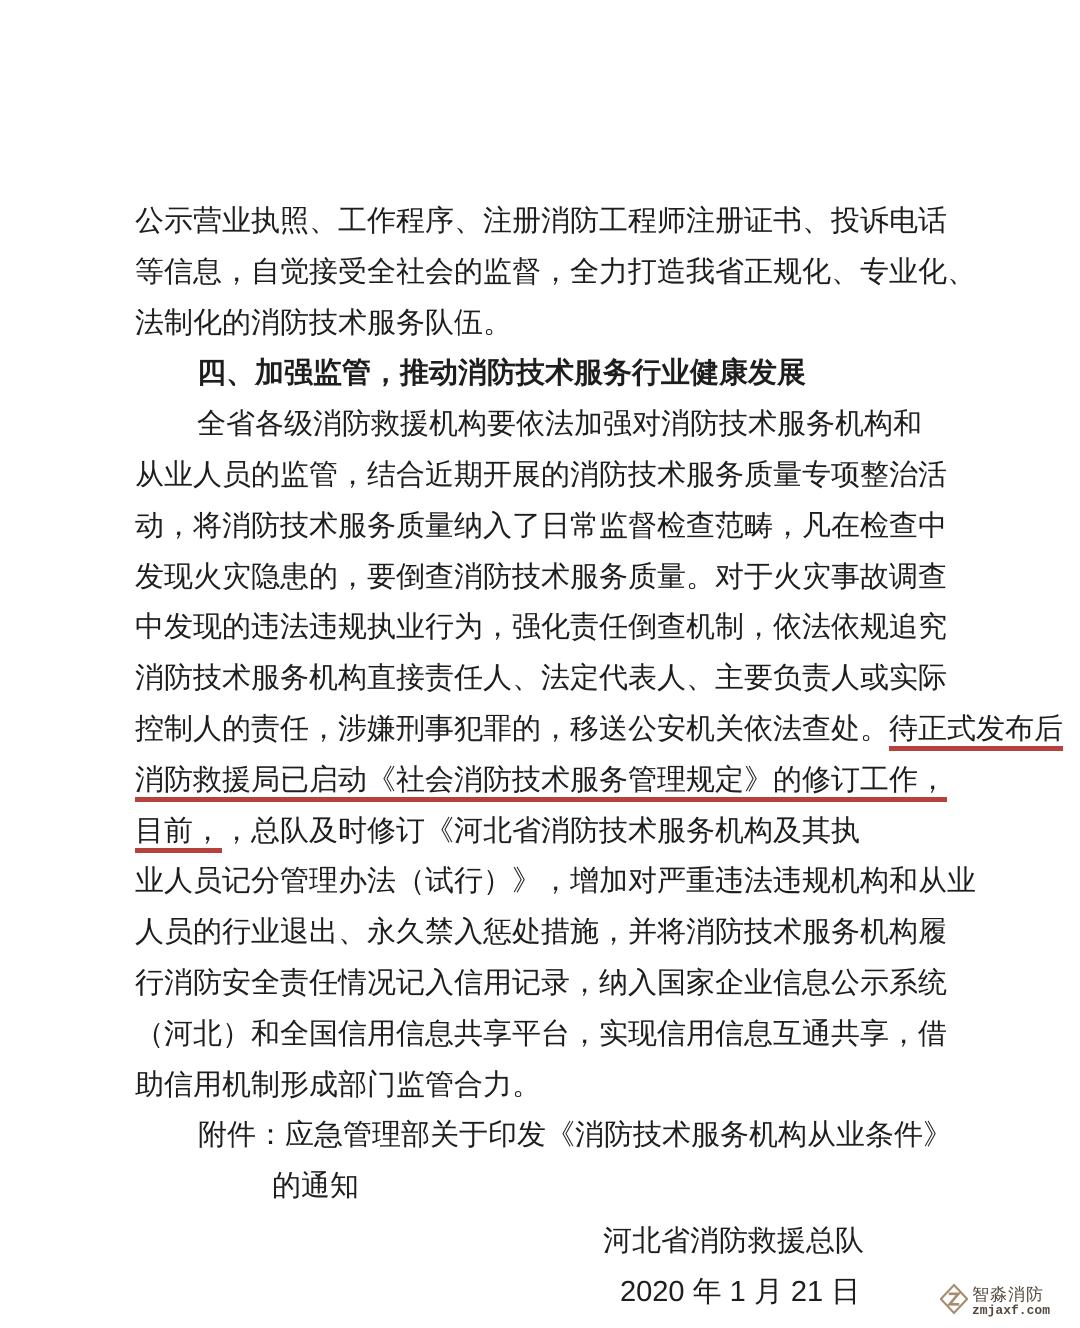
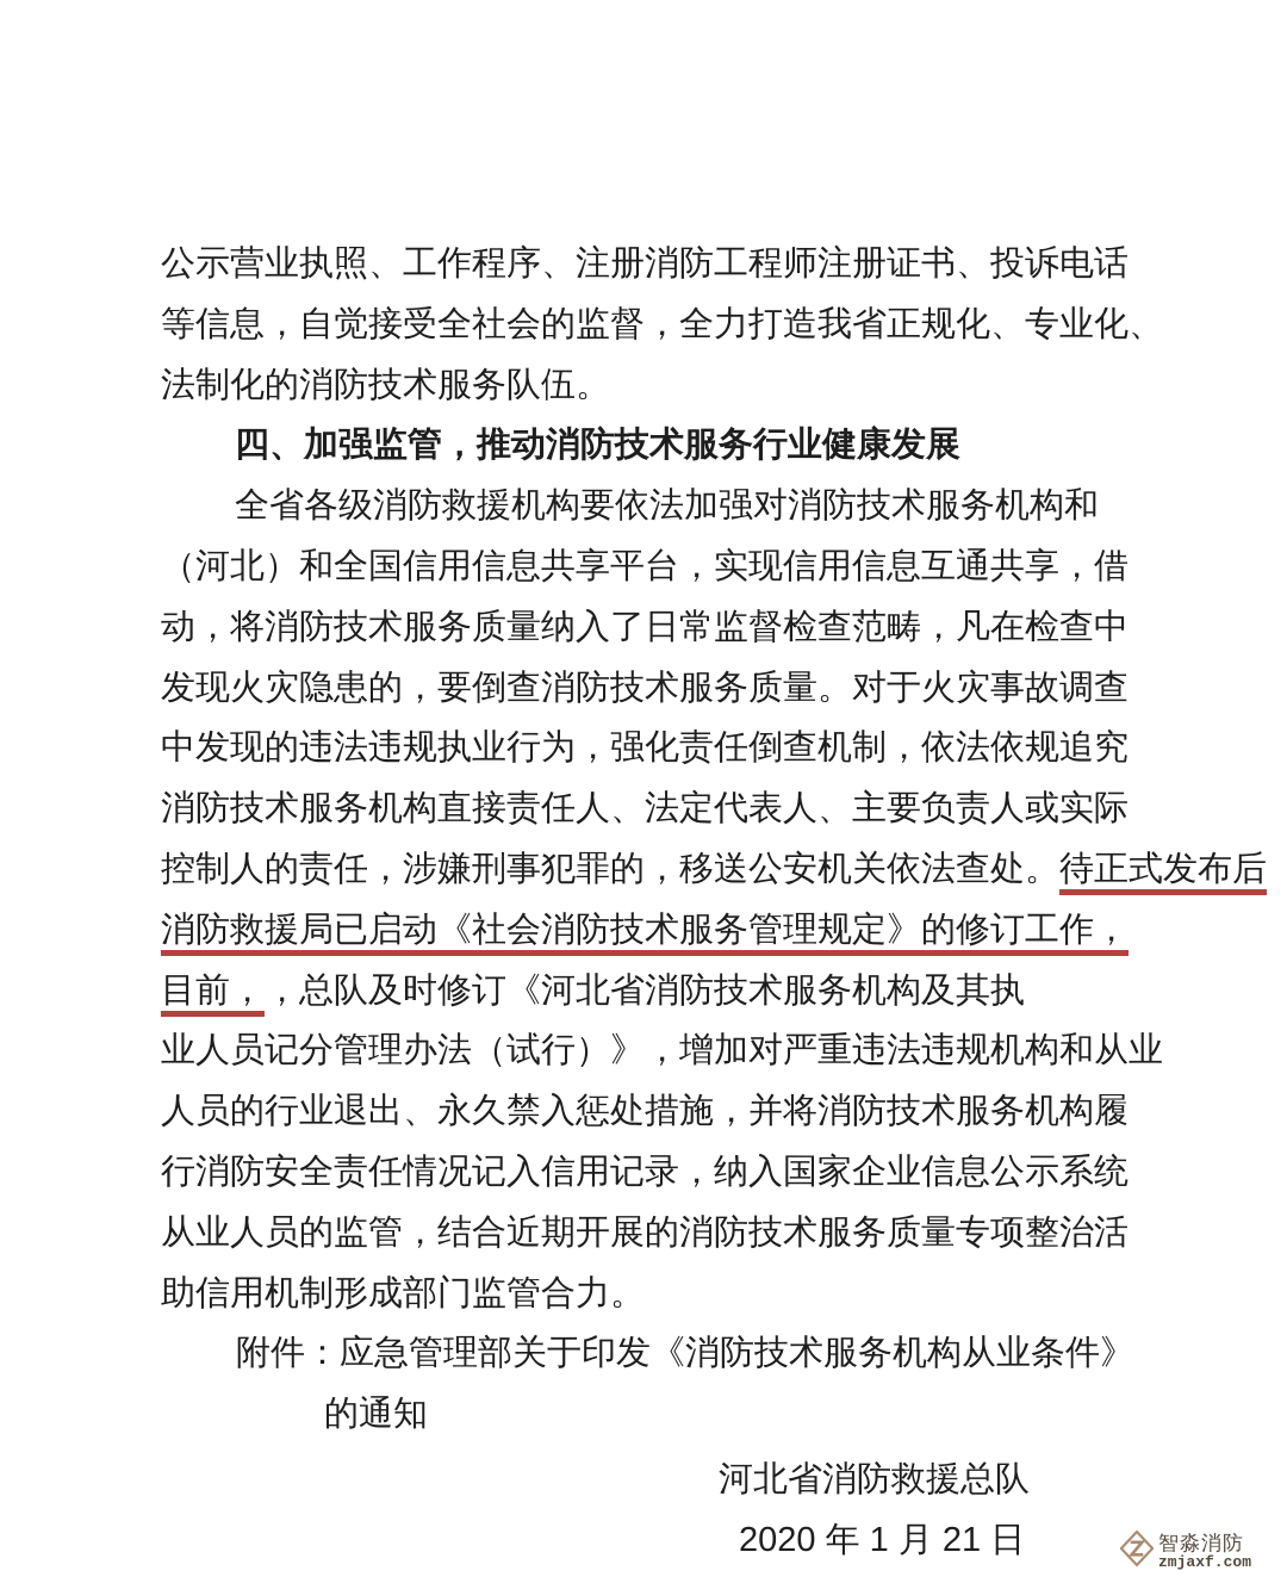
  公示营业执照、工作程序、注册消防工程师注册证书、投诉电话
  等信息，自觉接受全社会的监督，全力打造我省正规化、专业化、
  法制化的消防技术服务队伍。
  四、加强监管，推动消防技术服务行业健康发展
  全省各级消防救援机构要依法加强对消防技术服务机构和
- 从业人员的监管，结合近期开展的消防技术服务质量专项整治活
+ （河北）和全国信用信息共享平台，实现信用信息互通共享，借
  动，将消防技术服务质量纳入了日常监督检查范畴，凡在检查中
  发现火灾隐患的，要倒查消防技术服务质量。对于火灾事故调查
  中发现的违法违规执业行为，强化责任倒查机制，依法依规追究
  消防技术服务机构直接责任人、法定代表人、主要负责人或实际
  控制人的责任，涉嫌刑事犯罪的，移送公安机关依法查处。待正式发布后
  消防救援局已启动《社会消防技术服务管理规定》的修订工作，
  目前，，总队及时修订《河北省消防技术服务机构及其执
  业人员记分管理办法（试行）》，增加对严重违法违规机构和从业
  人员的行业退出、永久禁入惩处措施，并将消防技术服务机构履
  行消防安全责任情况记入信用记录，纳入国家企业信息公示系统
- （河北）和全国信用信息共享平台，实现信用信息互通共享，借
+ 从业人员的监管，结合近期开展的消防技术服务质量专项整治活
  助信用机制形成部门监管合力。
  附件：应急管理部关于印发《消防技术服务机构从业条件》
  的通知
  河北省消防救援总队
  2020 年 1 月 21 日
  智淼消防
  zmjaxf.com
